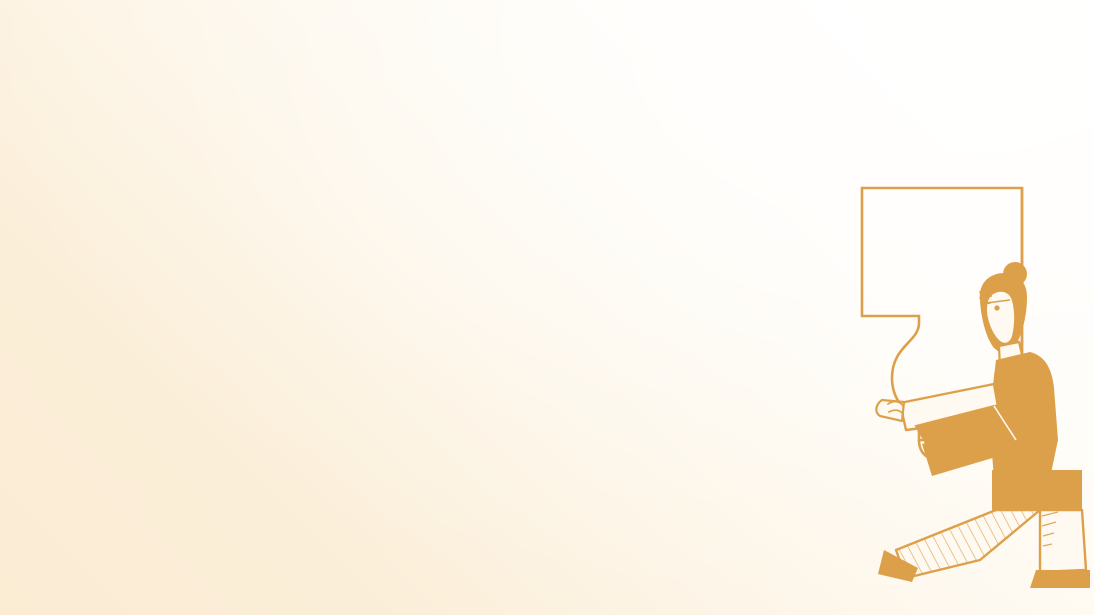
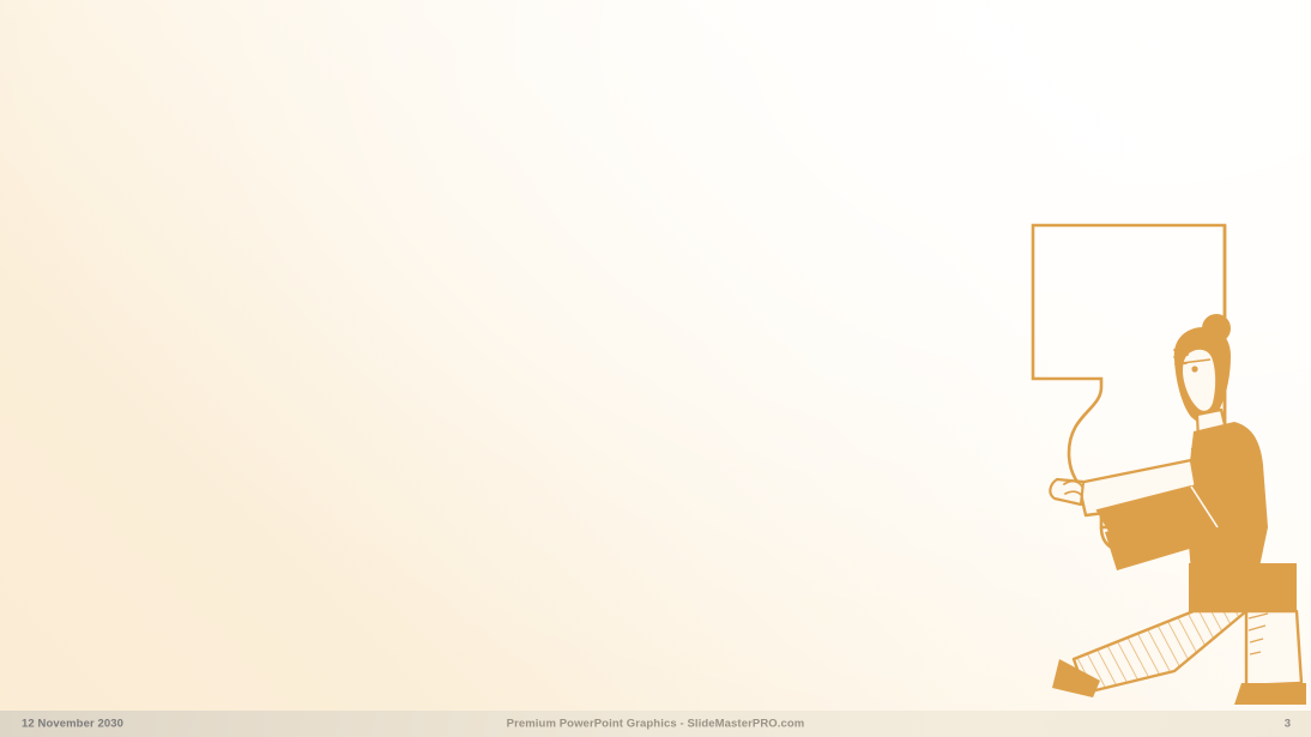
+ 12 November 2030
+ Premium PowerPoint Graphics - SlideMasterPRO.com
+ 3
